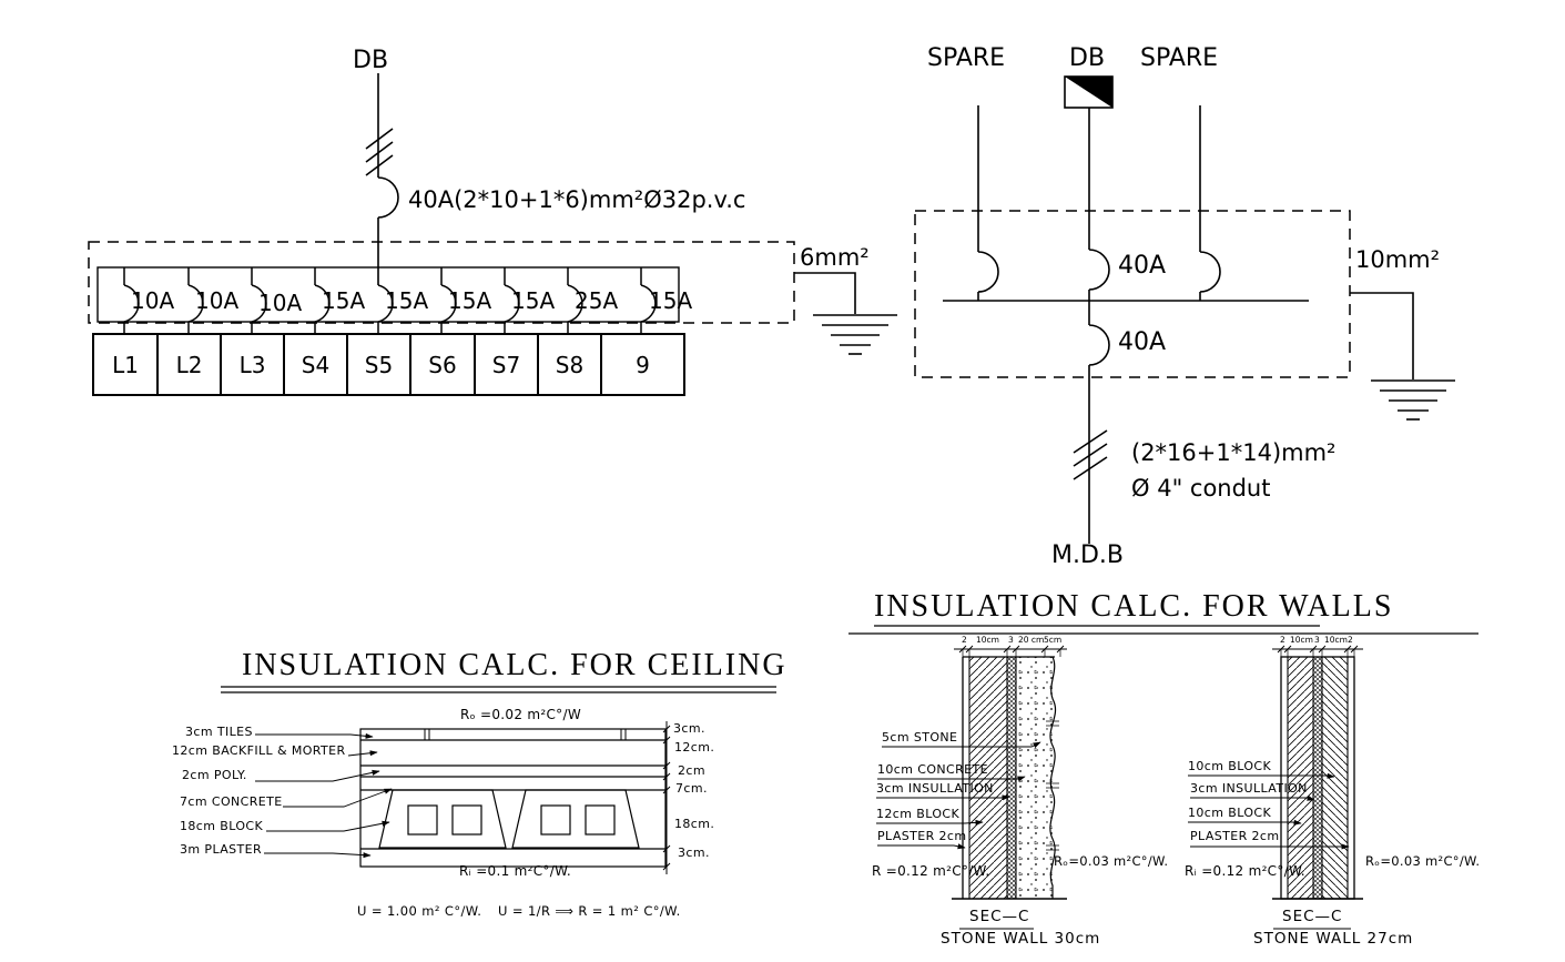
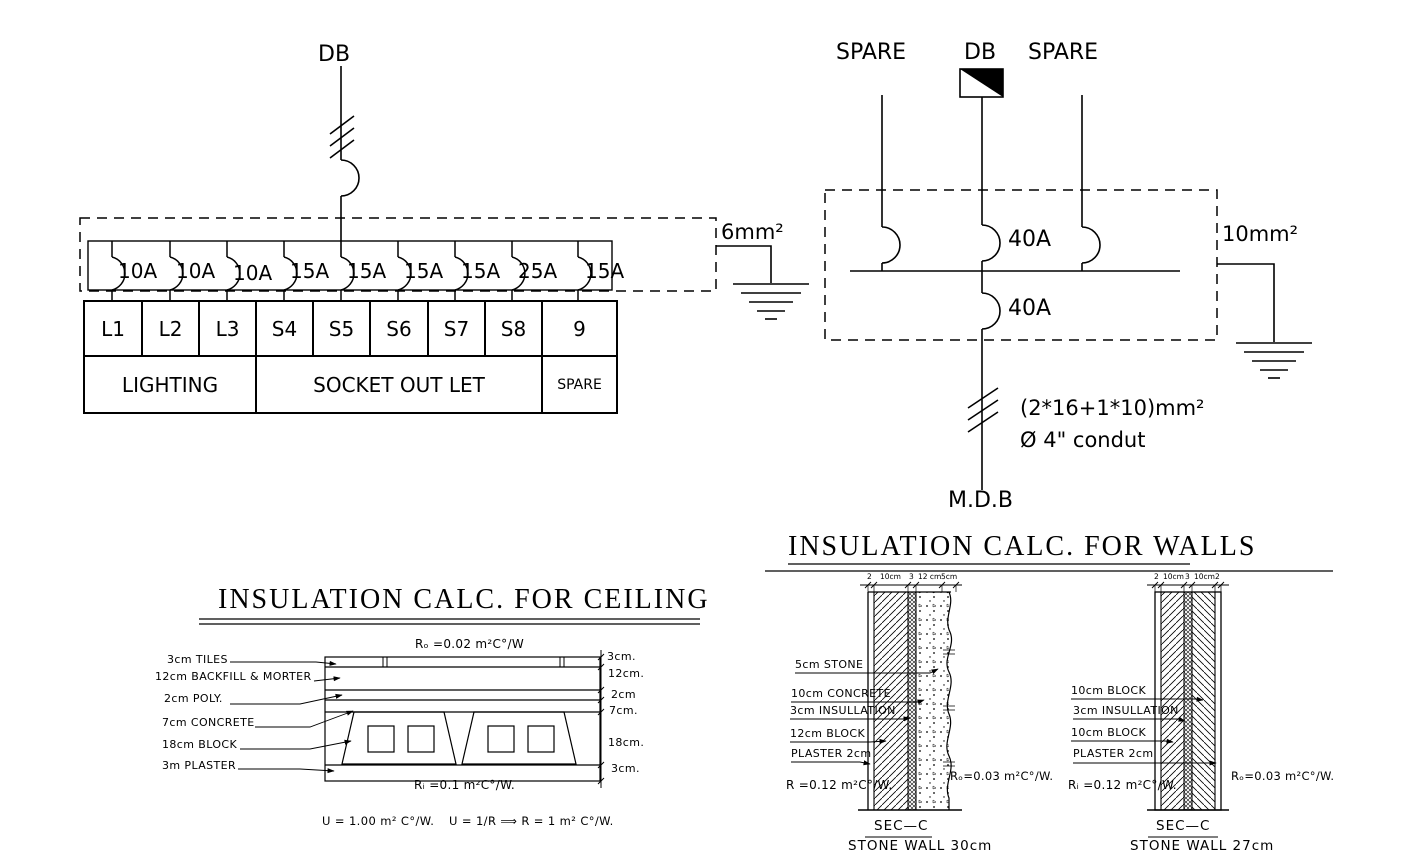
  DB
- 40A(2*10+1*6)mm²Ø32p.v.c
  6mm²
  10A
  10A
  10A
  15A
  15A
  15A
  15A
  25A
  15A
  L1	L2	L3	S4	S5	S6	S7	S8	9
+ LIGHTING	SOCKET OUT LET	SPARE
  SPARE
  DB
  SPARE
  40A
  40A
  10mm²
- (2*16+1*14)mm²
+ (2*16+1*10)mm²
  Ø 4" condut
  M.D.B
  INSULATION CALC. FOR CEILING
  Rₒ =0.02 m²C°/W
  Rᵢ =0.1 m²C°/W.
  3cm TILES
  12cm BACKFILL & MORTER
  2cm POLY.
  7cm CONCRETE
  18cm BLOCK
  3m PLASTER
  3cm.
  12cm.
  2cm
  7cm.
  18cm.
  3cm.
  U = 1.00 m² C°/W.
  U = 1/R ⟹ R = 1 m² C°/W.
  INSULATION CALC. FOR WALLS
  2
  10cm
  3
- 20 cm
+ 12 cm
  5cm
  5cm STONE
  10cm CONCRETE
  3cm INSULLATION
  12cm BLOCK
  PLASTER 2cm
  R =0.12 m²C°/W.
  Rₒ=0.03 m²C°/W.
  SEC—C
  STONE WALL 30cm
  2
  10cm
  3
  10cm
  2
  10cm BLOCK
  3cm INSULLATION
  10cm BLOCK
  PLASTER 2cm
  Rᵢ =0.12 m²C°/W.
  Rₒ=0.03 m²C°/W.
  SEC—C
  STONE WALL 27cm
